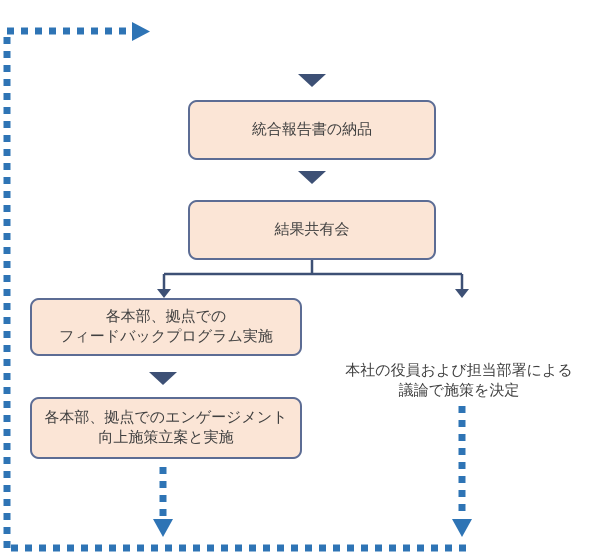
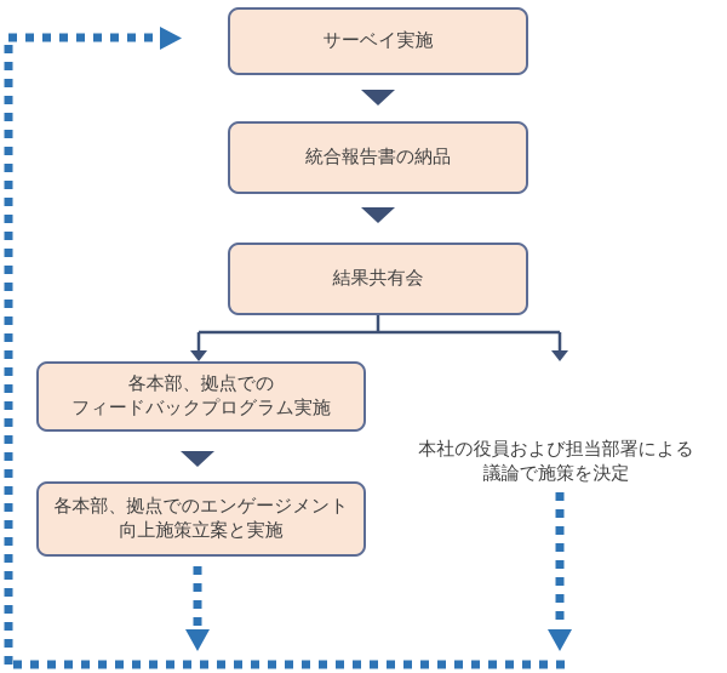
+ サーベイ実施
  統合報告書の納品
  結果共有会
  各本部、拠点での
  フィードバックプログラム実施
  各本部、拠点でのエンゲージメント
  向上施策立案と実施
  本社の役員および担当部署による
  議論で施策を決定
